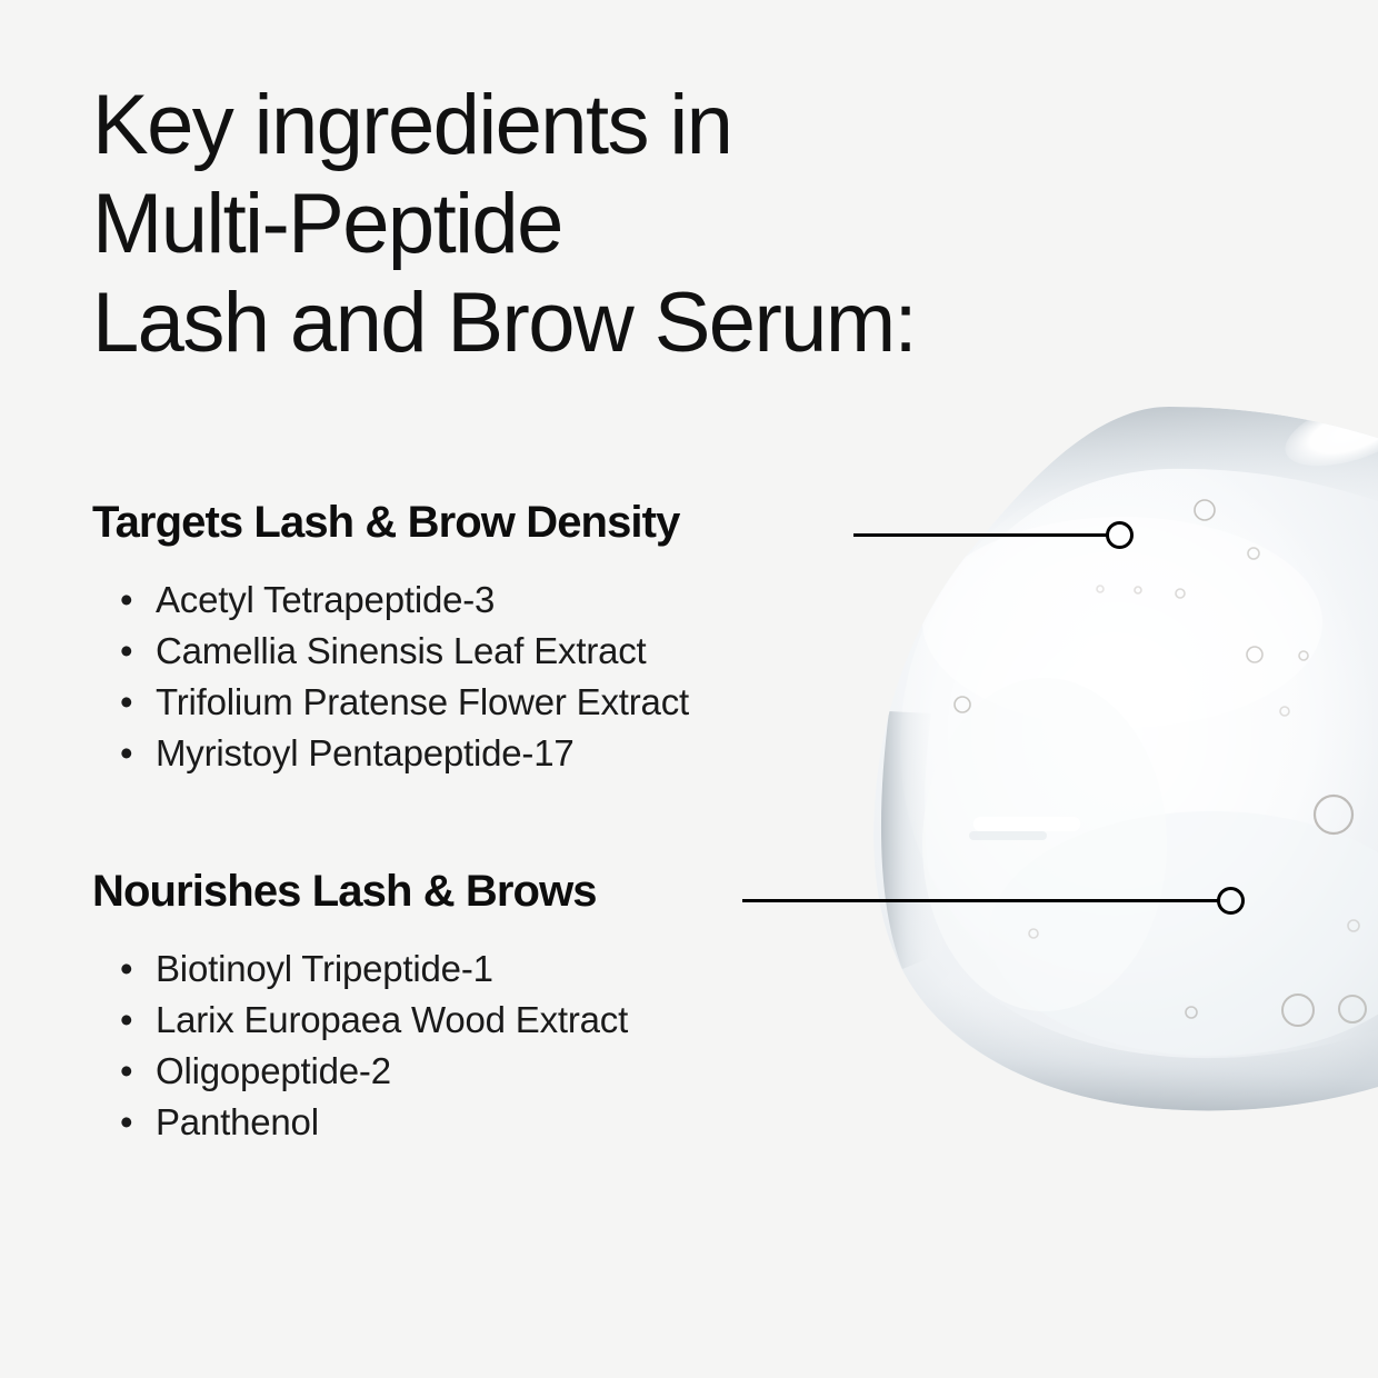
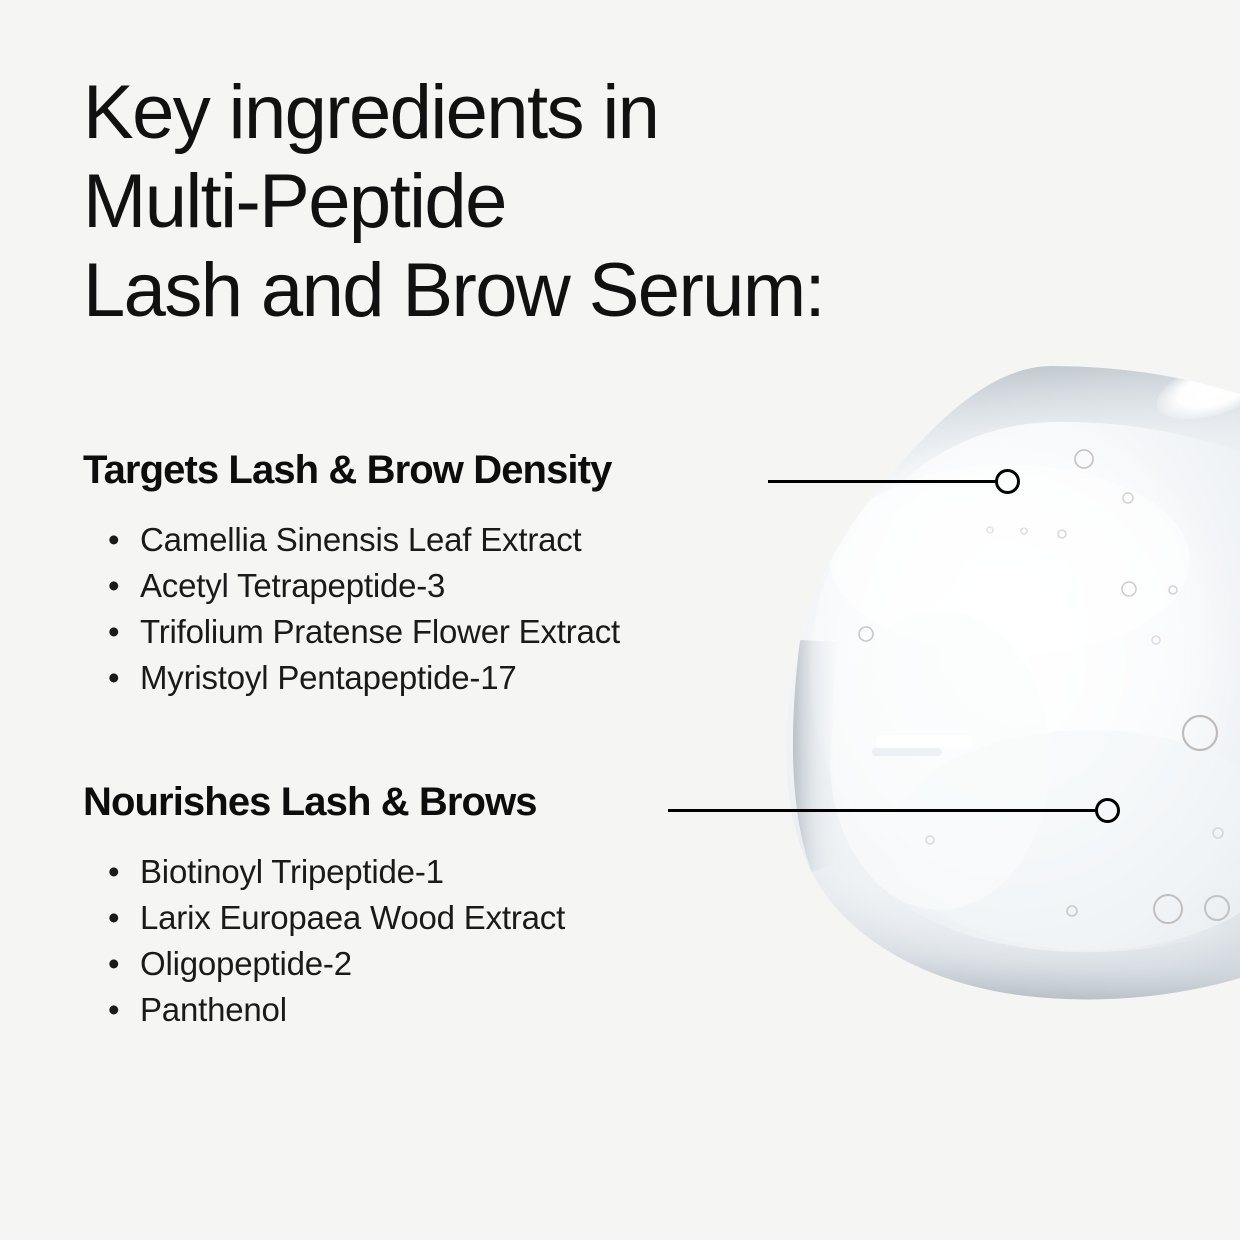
  Key ingredients in
  Multi-Peptide
  Lash and Brow Serum:
  Targets Lash & Brow Density
  •
- Acetyl Tetrapeptide-3
+ Camellia Sinensis Leaf Extract
  •
- Camellia Sinensis Leaf Extract
+ Acetyl Tetrapeptide-3
  •
  Trifolium Pratense Flower Extract
  •
  Myristoyl Pentapeptide-17
  Nourishes Lash & Brows
  •
  Biotinoyl Tripeptide-1
  •
  Larix Europaea Wood Extract
  •
  Oligopeptide-2
  •
  Panthenol
